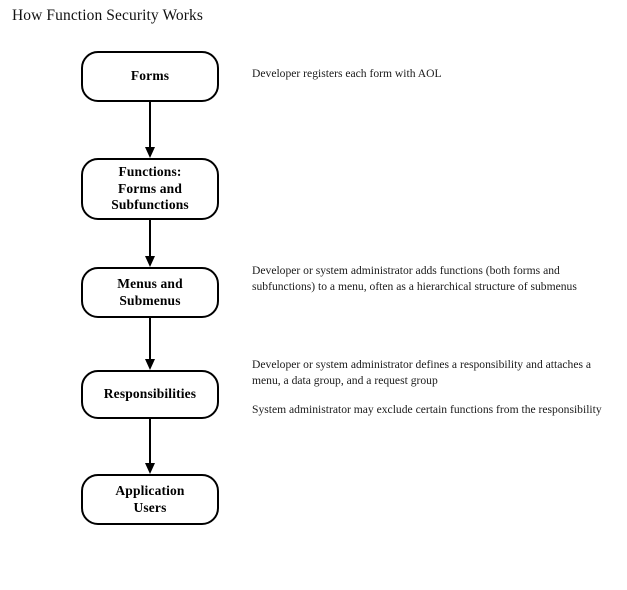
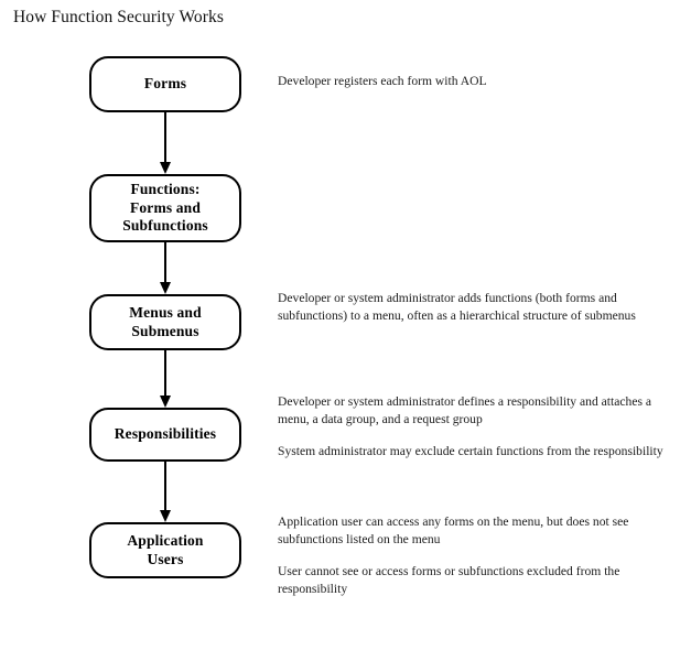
  How Function Security Works
  Forms
  Functions:
  Forms and
  Subfunctions
  Menus and
  Submenus
  Responsibilities
  Application
  Users
  Developer registers each form with AOL
  Developer or system administrator adds functions (both forms and subfunctions) to a menu, often as a hierarchical structure of submenus
  Developer or system administrator defines a responsibility and attaches a menu, a data group, and a request group
  System administrator may exclude certain functions from the responsibility
+ Application user can access any forms on the menu, but does not see subfunctions listed on the menu
+ User cannot see or access forms or subfunctions excluded from the responsibility
